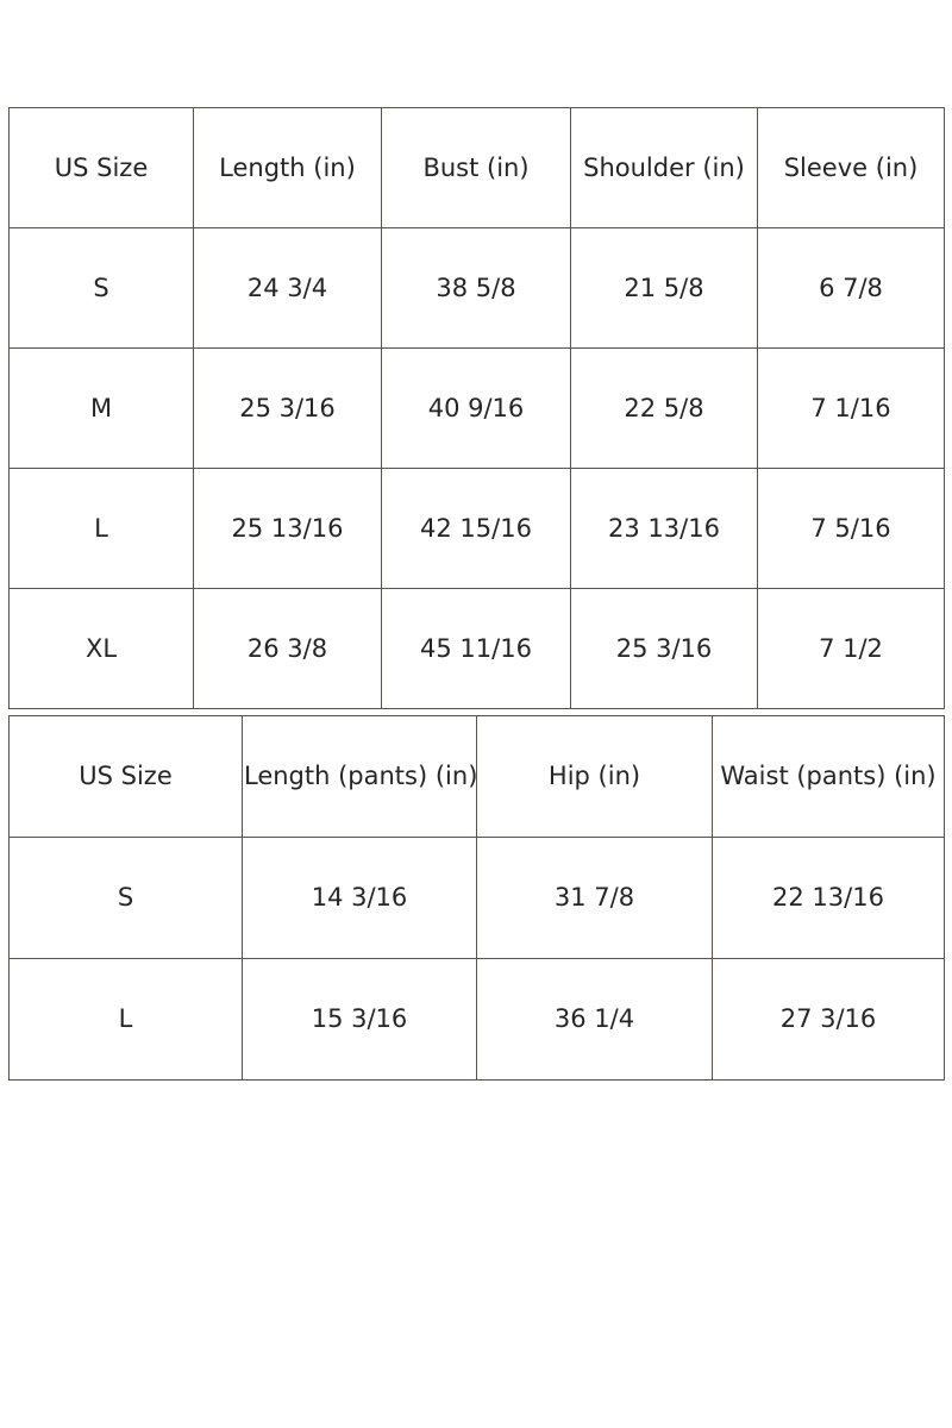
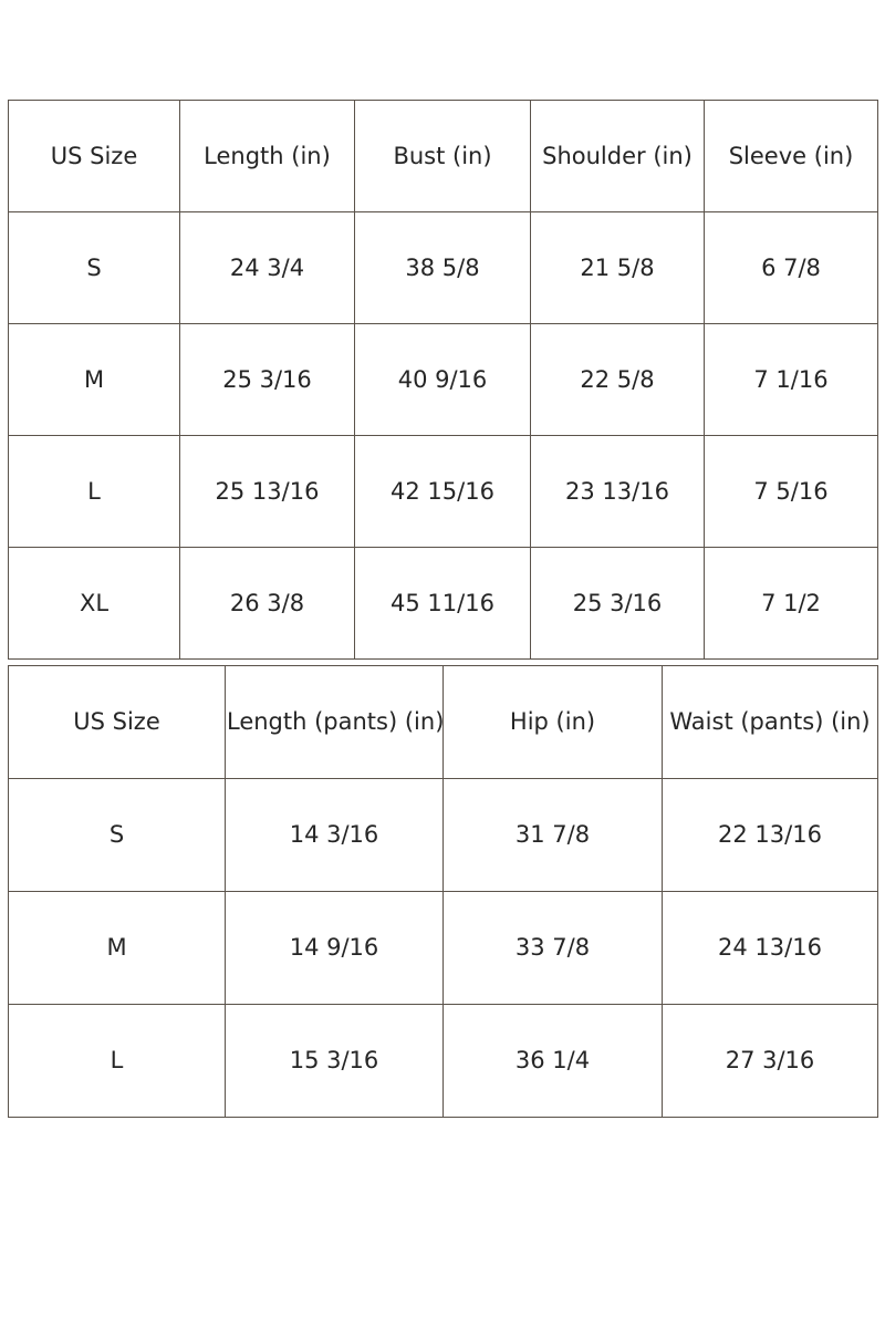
  US Size	Length (in)	Bust (in)	Shoulder (in)	Sleeve (in)
  S	24 3/4	38 5/8	21 5/8	6 7/8
  M	25 3/16	40 9/16	22 5/8	7 1/16
  L	25 13/16	42 15/16	23 13/16	7 5/16
  XL	26 3/8	45 11/16	25 3/16	7 1/2
  US Size	Length (pants) (in)	Hip (in)	Waist (pants) (in)
  S	14 3/16	31 7/8	22 13/16
+ M	14 9/16	33 7/8	24 13/16
  L	15 3/16	36 1/4	27 3/16
